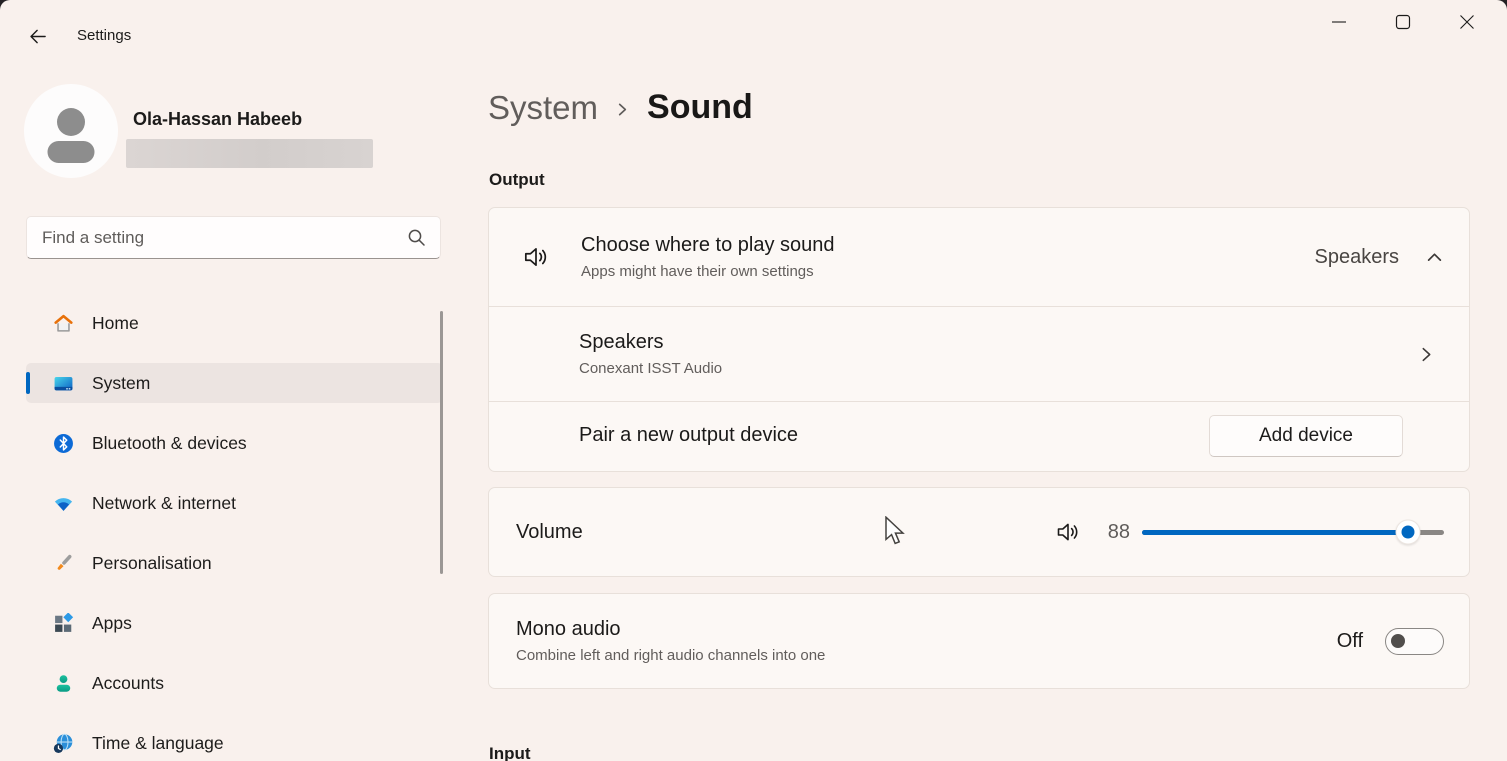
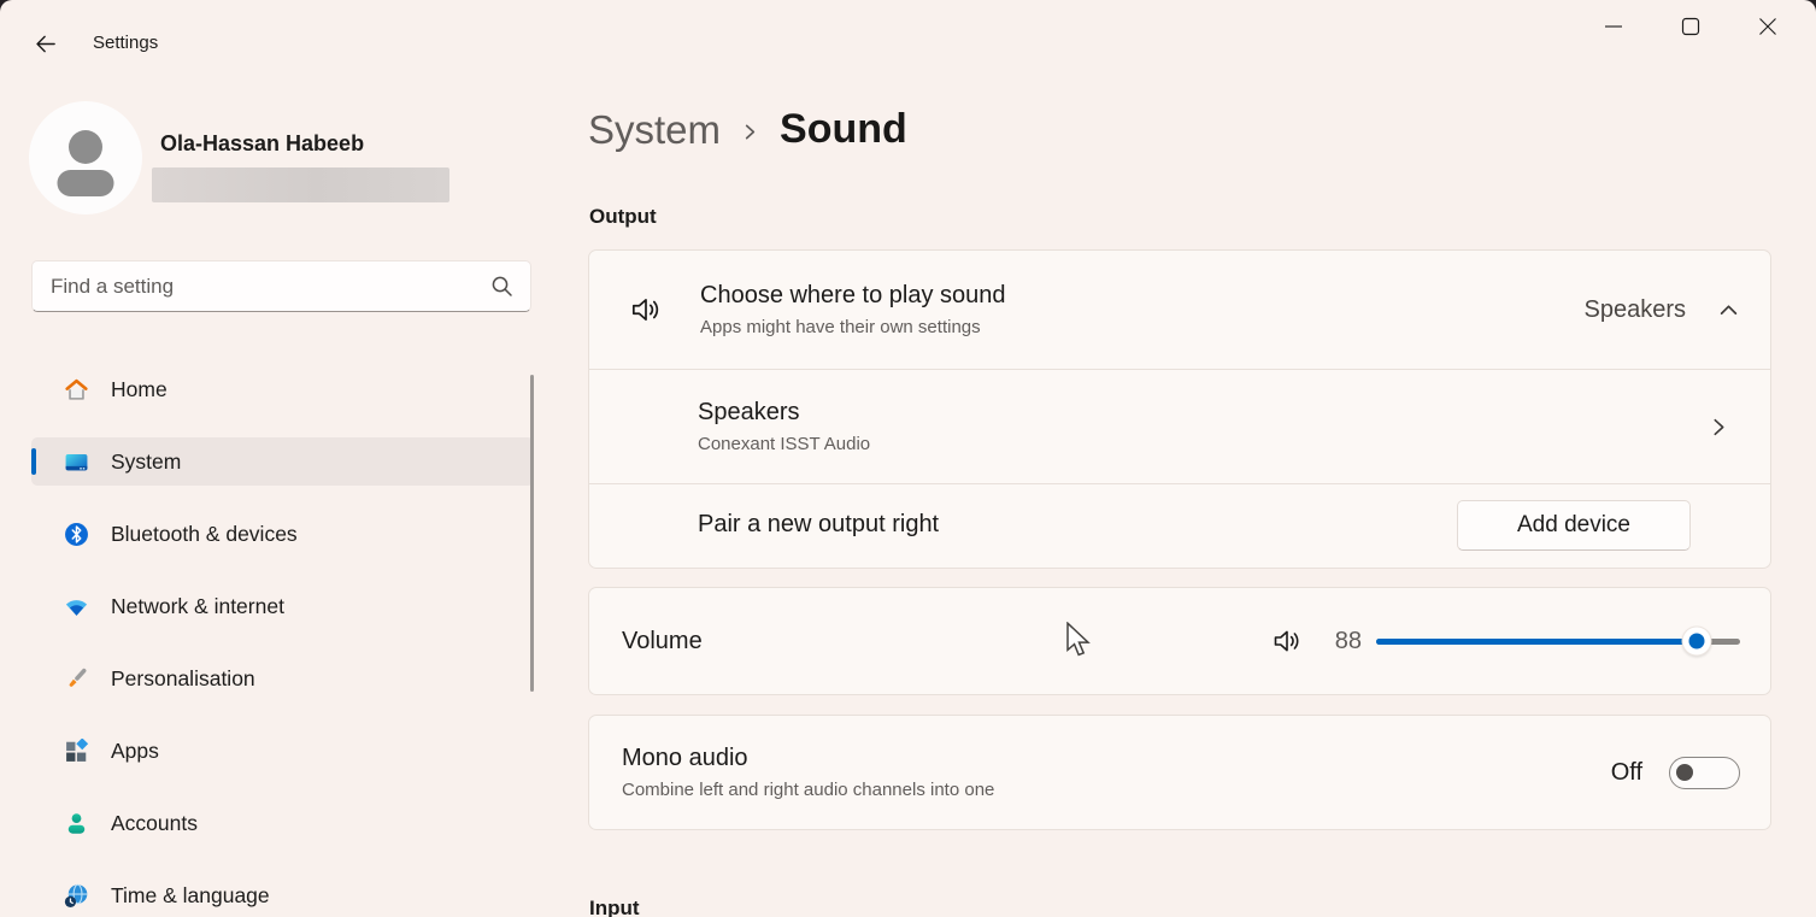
  Settings
  Ola-Hassan Habeeb
  Find a setting
  Home
  System
  Bluetooth & devices
  Network & internet
  Personalisation
  Apps
  Accounts
  Time & language
  System
  Sound
  Output
  Choose where to play sound
  Apps might have their own settings
  Speakers
  Speakers
  Conexant ISST Audio
- Pair a new output device
+ Pair a new output right
  Add device
  Volume
  88
  Mono audio
  Combine left and right audio channels into one
  Off
  Input
